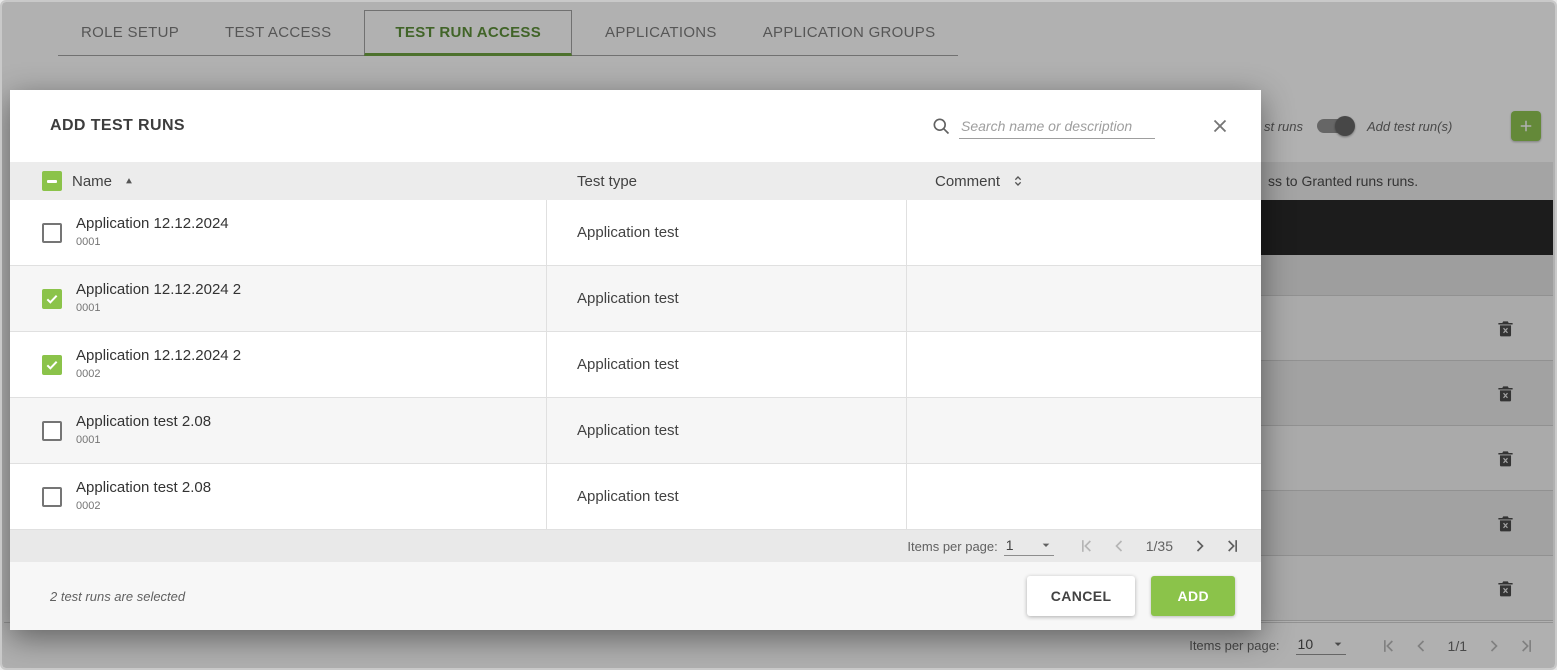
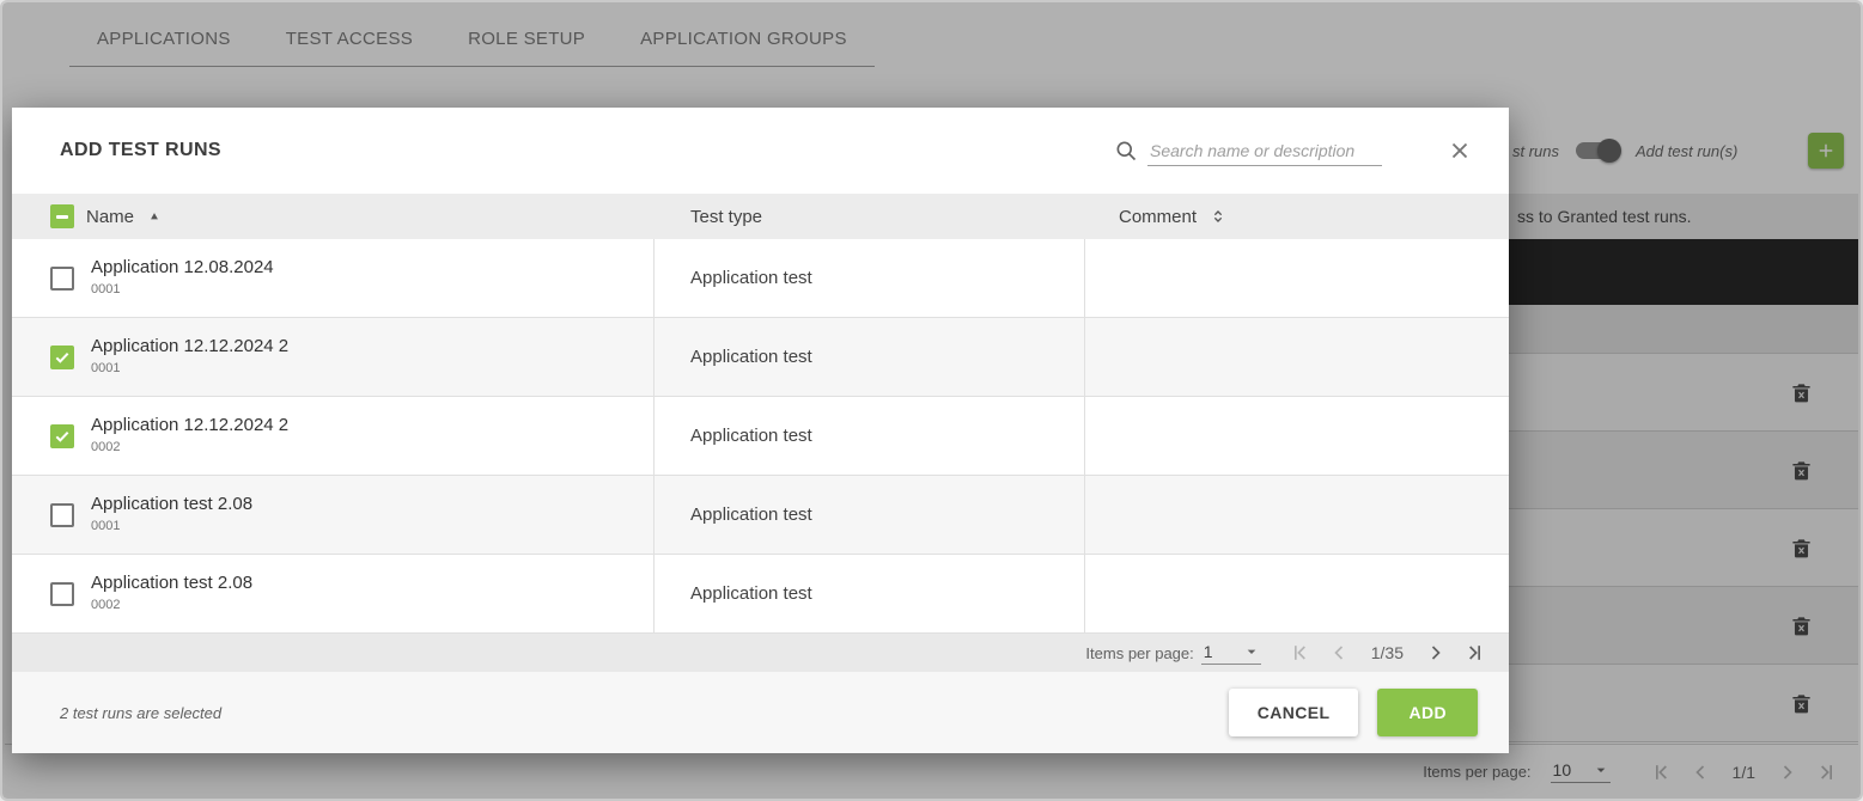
- ROLE SETUP
+ APPLICATIONS
  TEST ACCESS
- TEST RUN ACCESS
- APPLICATIONS
+ ROLE SETUP
  APPLICATION GROUPS
  st runs
  Add test run(s)
- ss to Granted runs runs.
+ ss to Granted test runs.
  Items per page:
  10
  1/1
  ADD TEST RUNS
  Search name or description
  Name
  Test type
  Comment
- Application 12.12.2024
+ Application 12.08.2024
  0001
  Application test
  Application 12.12.2024 2
  0001
  Application test
  Application 12.12.2024 2
  0002
  Application test
  Application test 2.08
  0001
  Application test
  Application test 2.08
  0002
  Application test
  Items per page:
  1
  1/35
  2 test runs are selected
  CANCEL
  ADD
